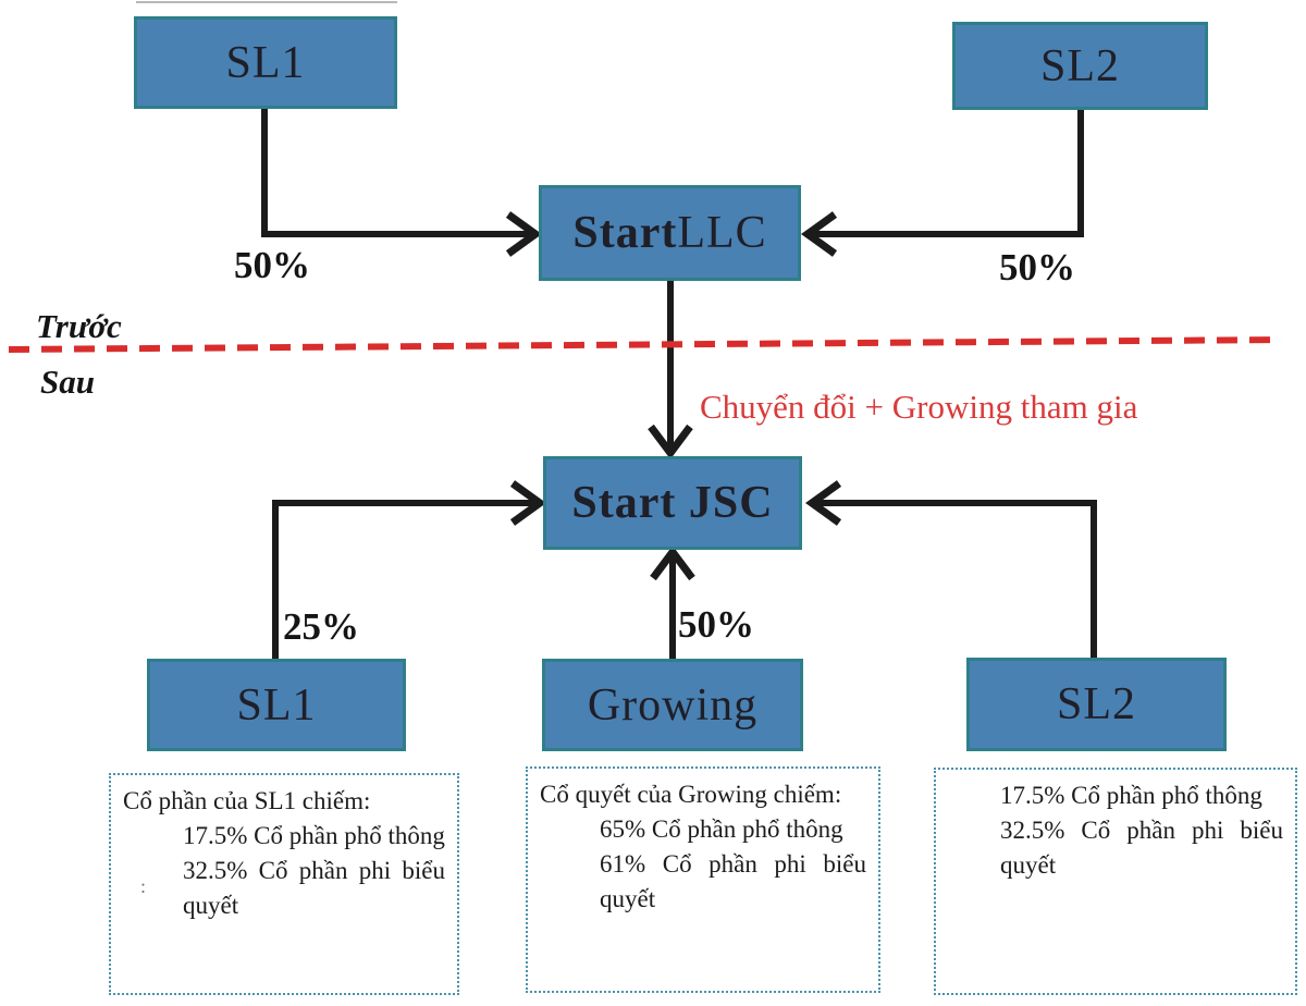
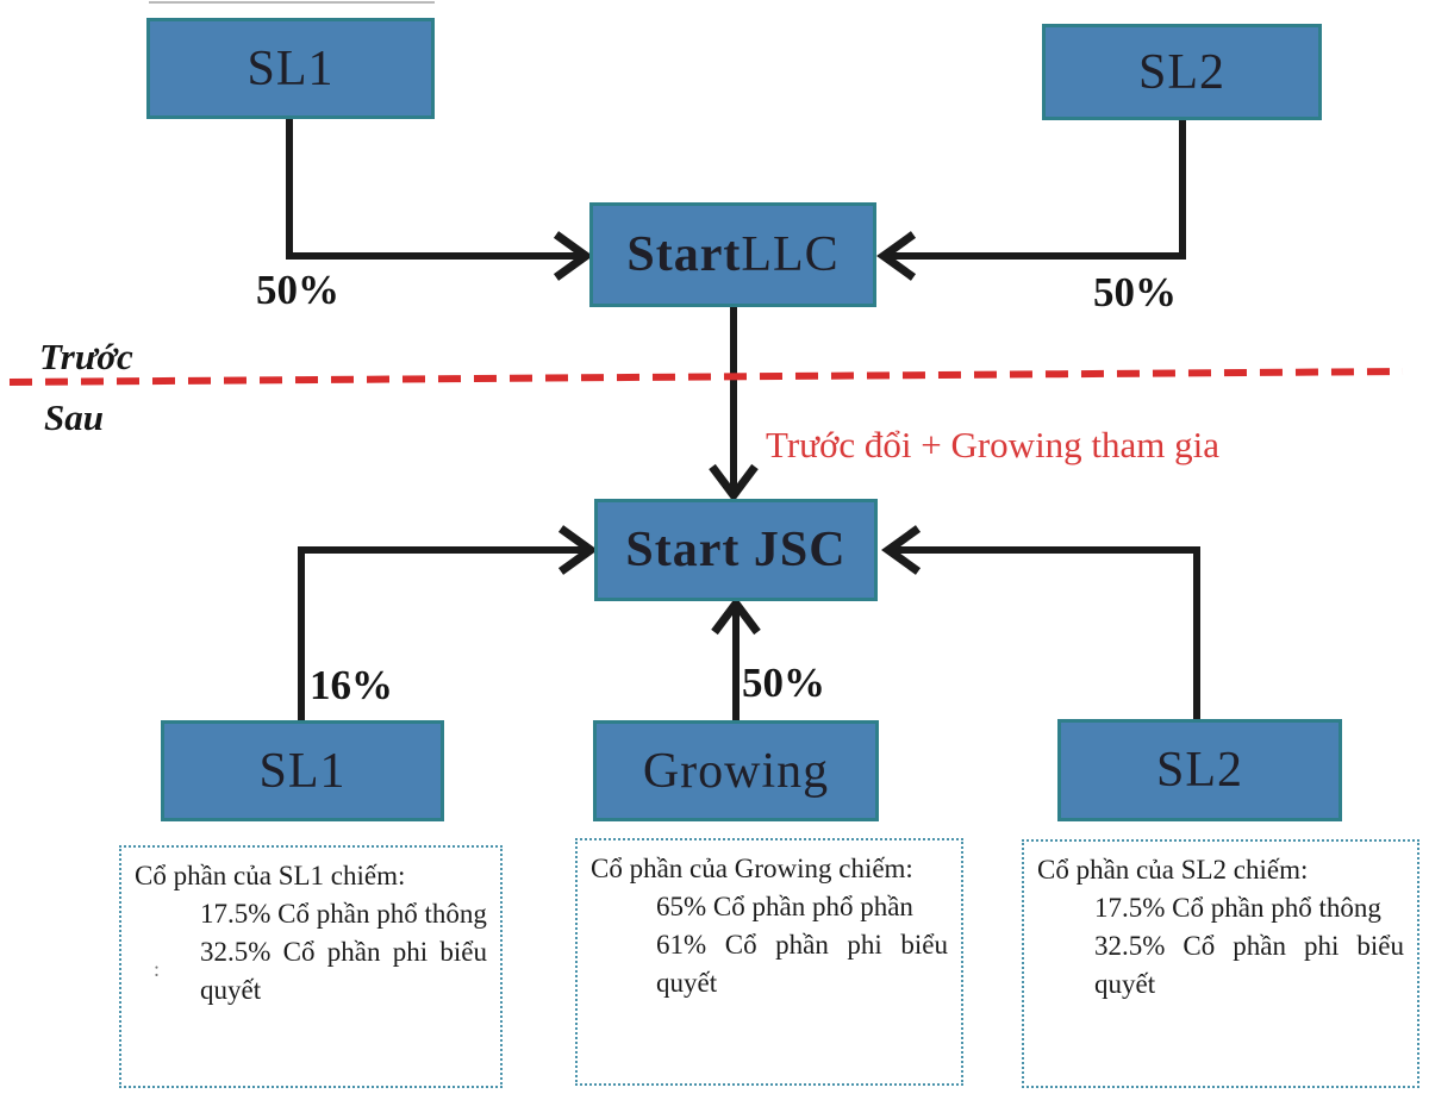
  SL1
  SL2
  Start
  LLC
  Trước
  Sau
- Chuyển đổi + Growing tham gia
+ Trước đổi + Growing tham gia
  Start JSC
  SL1
  Growing
  SL2
  50%
  50%
- 25%
+ 16%
  50%
  Cổ phần của SL1 chiếm:
  17.5% Cổ phần phổ thông
  32.5% Cổ phần phi biểu quyết
- Cổ quyết của Growing chiếm:
+ Cổ phần của Growing chiếm:
- 65% Cổ phần phổ thông
+ 65% Cổ phần phổ phần
  61% Cổ phần phi biểu quyết
+ Cổ phần của SL2 chiếm:
  17.5% Cổ phần phổ thông
  32.5% Cổ phần phi biểu quyết
  :
